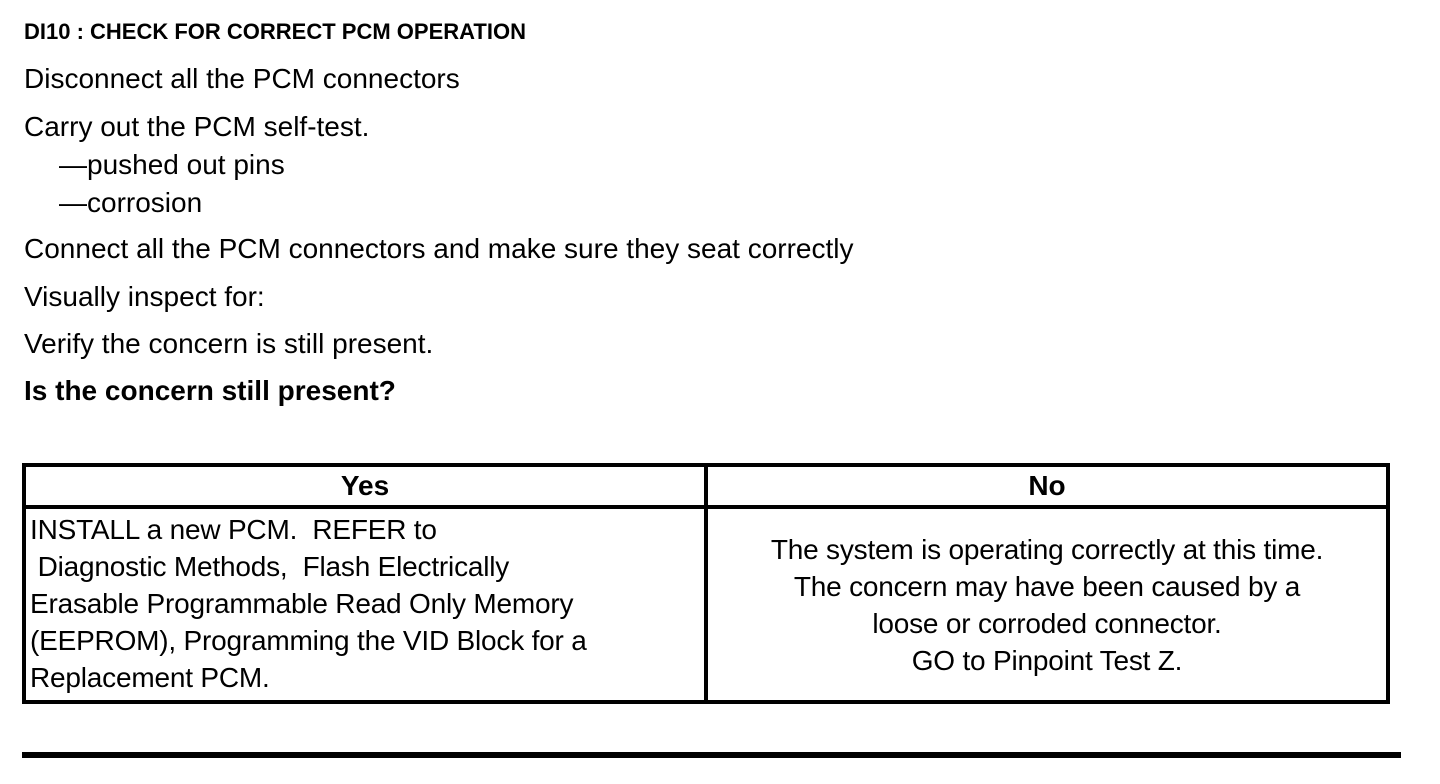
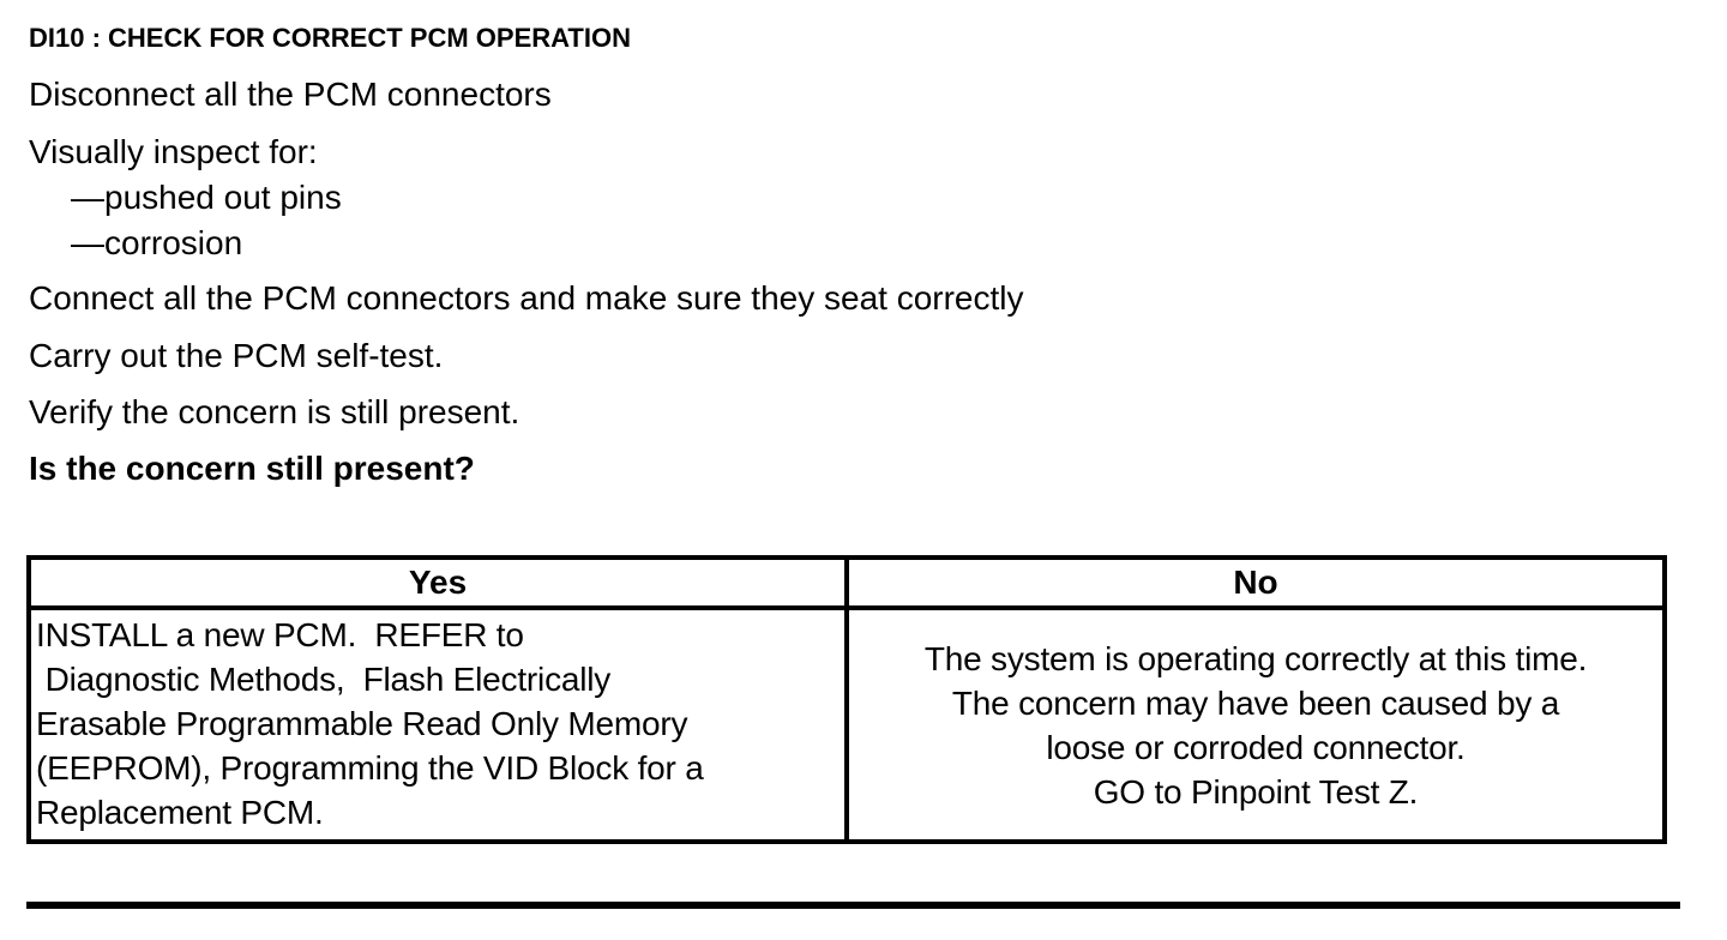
  DI10 : CHECK FOR CORRECT PCM OPERATION
  Disconnect all the PCM connectors
- Carry out the PCM self-test.
+ Visually inspect for:
  —pushed out pins
  —corrosion
  Connect all the PCM connectors and make sure they seat correctly
- Visually inspect for:
+ Carry out the PCM self-test.
  Verify the concern is still present.
  Is the concern still present?
  Yes	No
  INSTALL a new PCM. REFER to Diagnostic Methods, Flash Electrically Erasable Programmable Read Only Memory (EEPROM), Programming the VID Block for a Replacement PCM.	The system is operating correctly at this time. The concern may have been caused by a loose or corroded connector. GO to Pinpoint Test Z.
